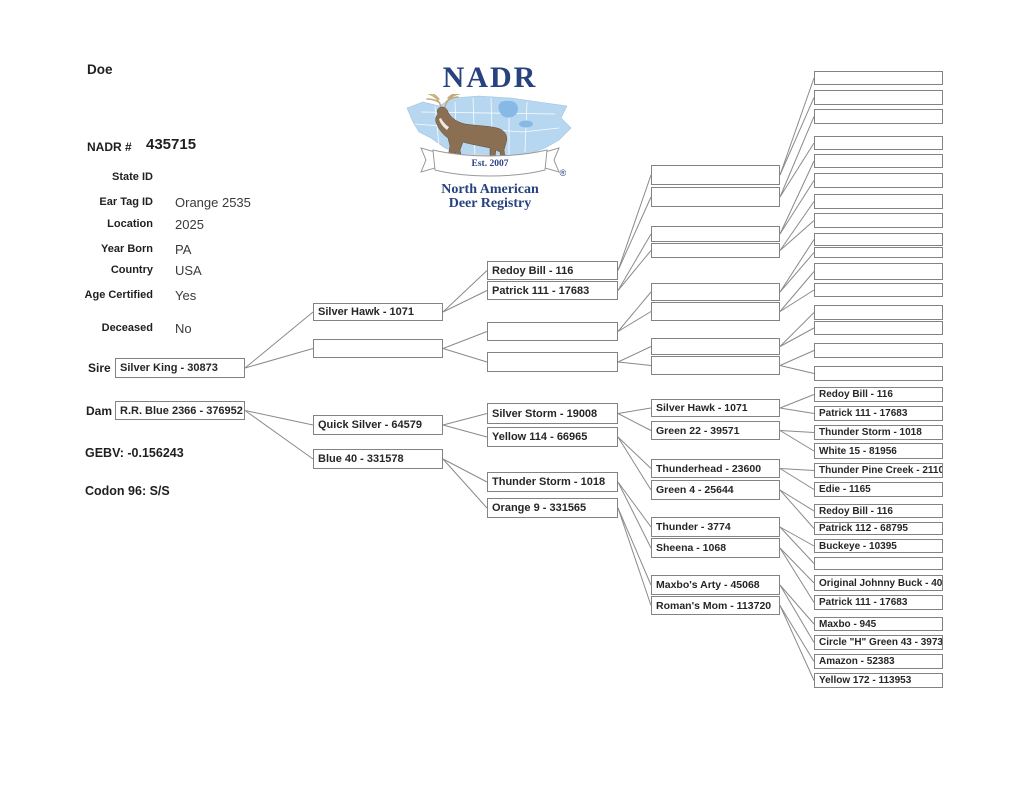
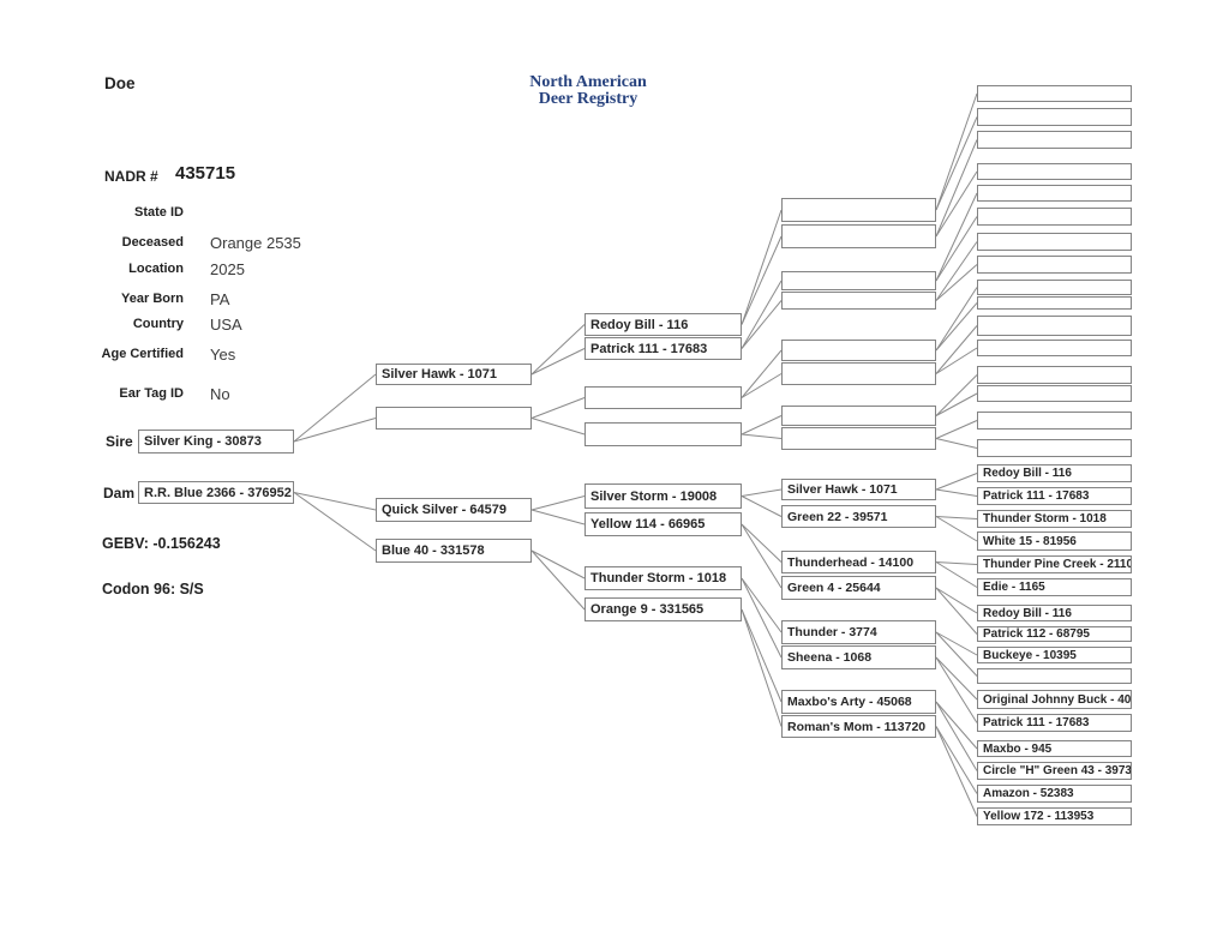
  Doe
  NADR #
  435715
- NADR
- Est. 2007
- ®
  North American
  Deer Registry
  State ID
- Ear Tag ID
+ Deceased
  Orange 2535
  Location
  2025
  Year Born
  PA
  Country
  USA
  Age Certified
  Yes
- Deceased
+ Ear Tag ID
  No
  Sire
  Dam
  GEBV: -0.156243
  Codon 96: S/S
  Silver King - 30873
  R.R. Blue 2366 - 376952
  Silver Hawk - 1071
  Quick Silver - 64579
  Blue 40 - 331578
  Redoy Bill - 116
  Patrick 111 - 17683
  Silver Storm - 19008
  Yellow 114 - 66965
  Thunder Storm - 1018
  Orange 9 - 331565
  Silver Hawk - 1071
  Green 22 - 39571
- Thunderhead - 23600
+ Thunderhead - 14100
  Green 4 - 25644
  Thunder - 3774
  Sheena - 1068
  Maxbo's Arty - 45068
  Roman's Mom - 113720
  Redoy Bill - 116
  Patrick 111 - 17683
  Thunder Storm - 1018
  White 15 - 81956
  Thunder Pine Creek - 2110
  Edie - 1165
  Redoy Bill - 116
  Patrick 112 - 68795
  Buckeye - 10395
  Original Johnny Buck - 40
  Patrick 111 - 17683
  Maxbo - 945
  Circle "H" Green 43 - 3973
  Amazon - 52383
  Yellow 172 - 113953
